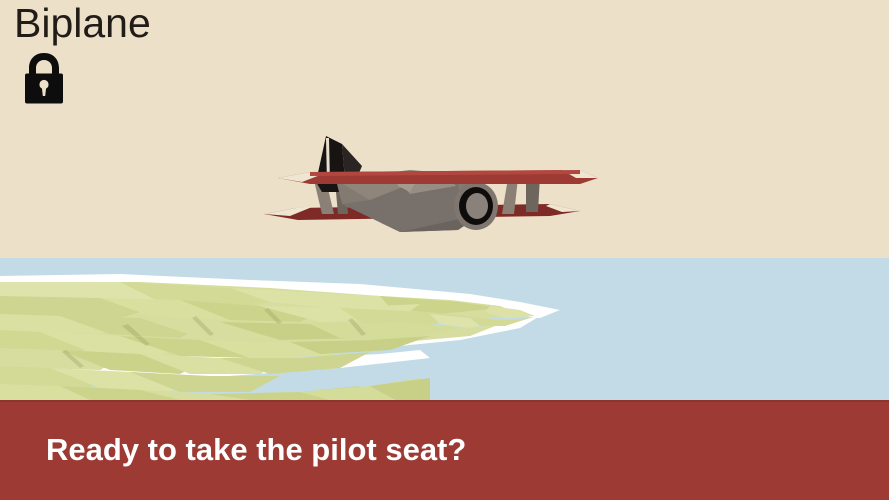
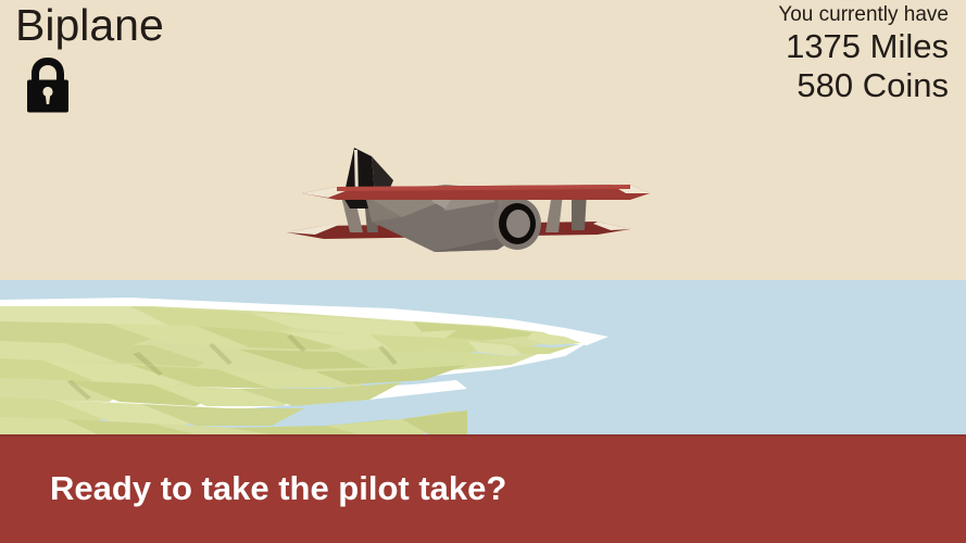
  Biplane
+ You currently have
+ 1375 Miles
+ 580 Coins
- Ready to take the pilot seat?
+ Ready to take the pilot take?
